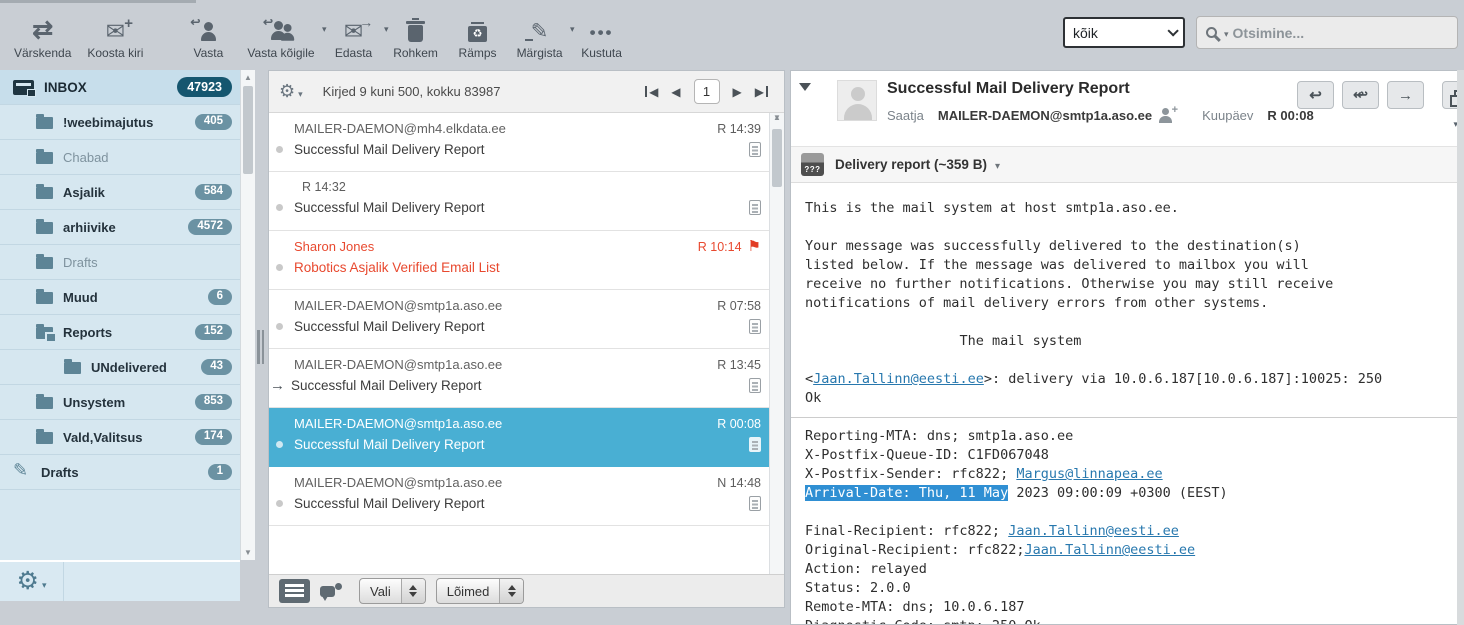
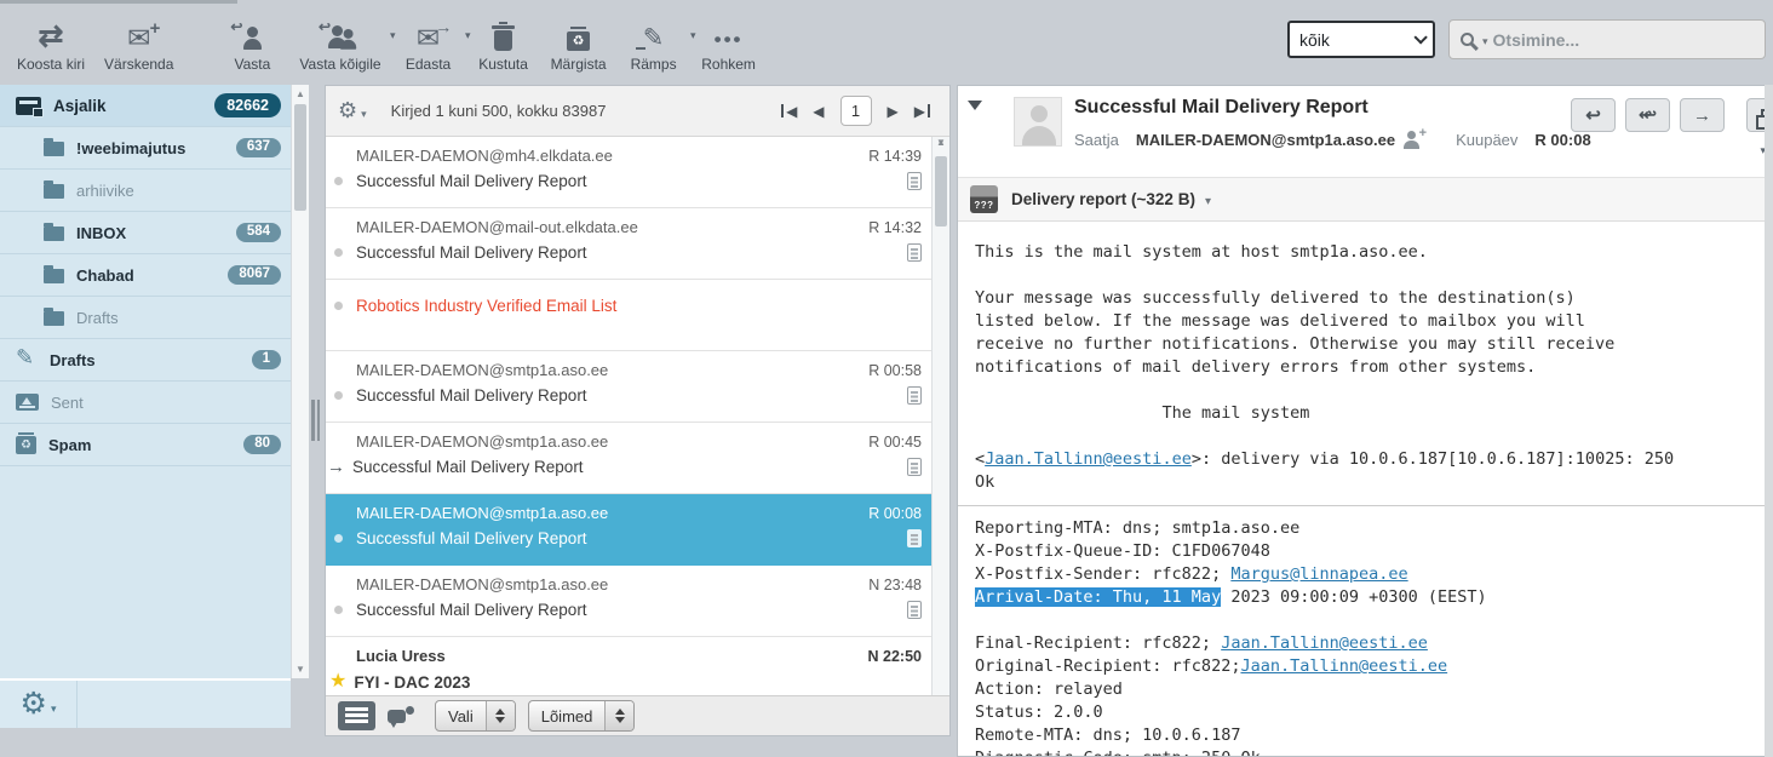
  ⇄
- Värskenda
+ Koosta kiri
  ✉
  +
- Koosta kiri
+ Värskenda
  ↩
  Vasta
  ↩
  Vasta kõigile
  ▾
  ✉
  →
  Edasta
  ▾
- Rohkem
+ Kustuta
- Rämps
+ Märgista
  ✎
- Märgista
+ Rämps
  ▾
  •••
- Kustuta
+ Rohkem
  kõik
  ▾
  Otsimine...
- INBOX
+ Asjalik
- 47923
+ 82662
  !weebimajutus
- 405
+ 637
- Chabad
+ arhiivike
- Asjalik
+ INBOX
  584
- arhiivike
+ Chabad
- 4572
+ 8067
  Drafts
- Muud
- 6
- Reports
- 152
- UNdelivered
- 43
- Unsystem
- 853
- Vald,Valitsus
- 174
  Drafts
  1
+ Sent
+ Spam
+ 80
  ▲
  ▼
  ⚙
  ▾
  ⚙
  ▾
- Kirjed 9 kuni 500, kokku 83987
+ Kirjed 1 kuni 500, kokku 83987
  ◀
  ◀
  1
  ▶
  ▶
  MAILER-DAEMON@mh4.elkdata.ee
  R 14:39
  Successful Mail Delivery Report
+ MAILER-DAEMON@mail-out.elkdata.ee
  R 14:32
  Successful Mail Delivery Report
- Sharon Jones
- R 10:14
- ⚑
- Robotics Asjalik Verified Email List
+ Robotics Industry Verified Email List
  MAILER-DAEMON@smtp1a.aso.ee
- R 07:58
+ R 00:58
  Successful Mail Delivery Report
  MAILER-DAEMON@smtp1a.aso.ee
- R 13:45
+ R 00:45
  →
  Successful Mail Delivery Report
  MAILER-DAEMON@smtp1a.aso.ee
  R 00:08
  Successful Mail Delivery Report
  MAILER-DAEMON@smtp1a.aso.ee
- N 14:48
+ N 23:48
  Successful Mail Delivery Report
+ Lucia Uress
+ N 22:50
+ ★
+ FYI - DAC 2023
  ▲
  ▼
  Vali
  Lõimed
  Successful Mail Delivery Report
  Saatja
  MAILER-DAEMON@smtp1a.aso.ee
  +
  Kuupäev
  R 00:08
  ↩
  ↩↩
  →
  ▾
- Delivery report (~359 B)
+ Delivery report (~322 B)
  ▾
  This is the mail system at host smtp1a.aso.ee.
  Your message was successfully delivered to the destination(s)
  listed below. If the message was delivered to mailbox you will
  receive no further notifications. Otherwise you may still receive
  notifications of mail delivery errors from other systems.
  The mail system
  <Jaan.Tallinn@eesti.ee>: delivery via 10.0.6.187[10.0.6.187]:10025: 250
  Ok
  Reporting-MTA: dns; smtp1a.aso.ee
  X-Postfix-Queue-ID: C1FD067048
  X-Postfix-Sender: rfc822; Margus@linnapea.ee Arrival-Date: Thu, 11 May 2023 09:00:09 +0300 (EEST)
  Final-Recipient: rfc822; Jaan.Tallinn@eesti.ee
  Original-Recipient: rfc822;Jaan.Tallinn@eesti.ee
  Action: relayed
  Status: 2.0.0
  Remote-MTA: dns; 10.0.6.187
